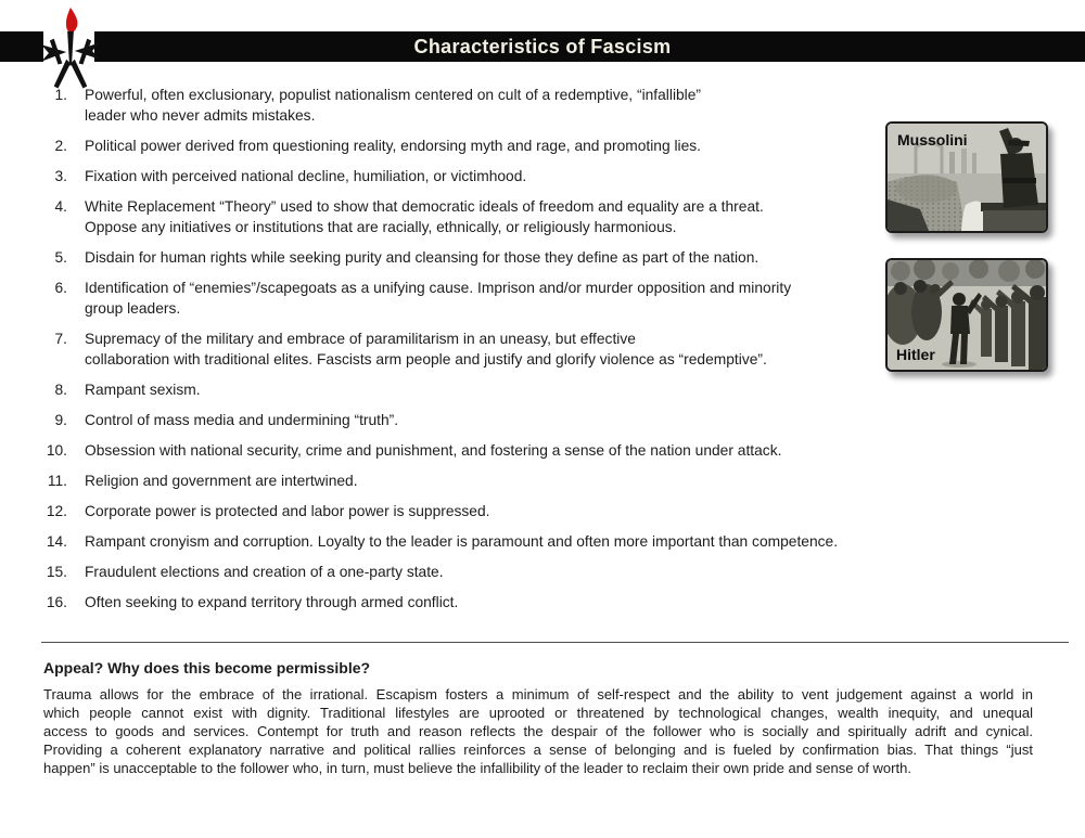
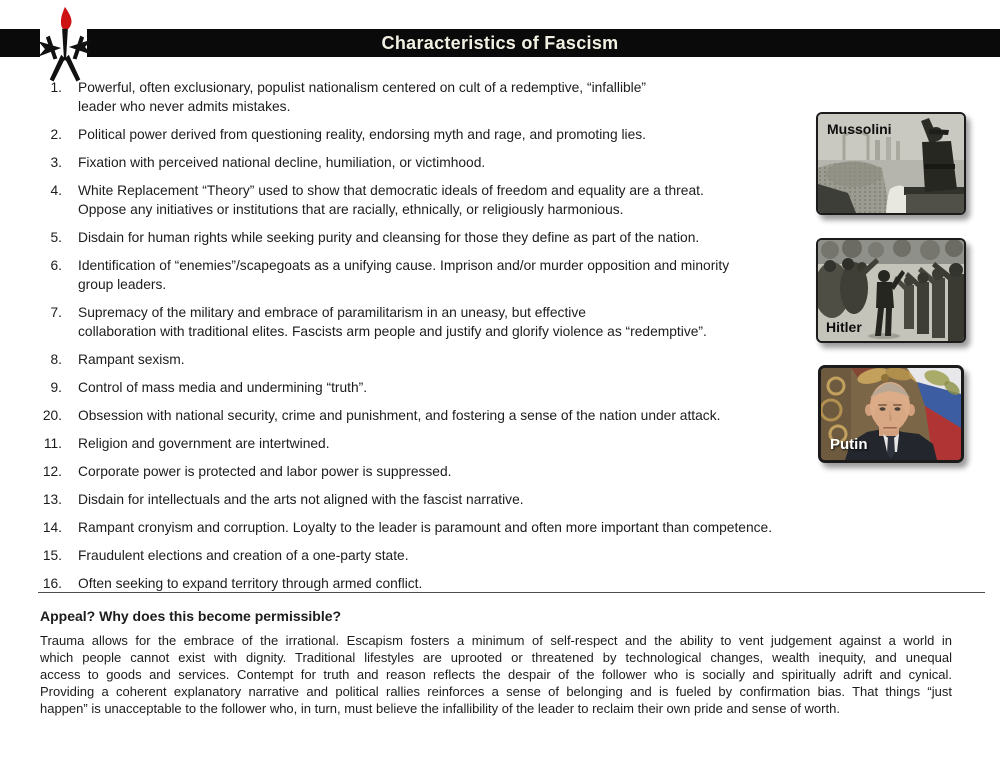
  Characteristics of Fascism
  1.
  Powerful, often exclusionary, populist nationalism centered on cult of a redemptive, “infallible”
  leader who never admits mistakes.
  2.
  Political power derived from questioning reality, endorsing myth and rage, and promoting lies.
  3.
  Fixation with perceived national decline, humiliation, or victimhood.
  4.
  White Replacement “Theory” used to show that democratic ideals of freedom and equality are a threat.
  Oppose any initiatives or institutions that are racially, ethnically, or religiously harmonious.
  5.
  Disdain for human rights while seeking purity and cleansing for those they define as part of the nation.
  6.
  Identification of “enemies”/scapegoats as a unifying cause. Imprison and/or murder opposition and minority
  group leaders.
  7.
  Supremacy of the military and embrace of paramilitarism in an uneasy, but effective
  collaboration with traditional elites. Fascists arm people and justify and glorify violence as “redemptive”.
  8.
  Rampant sexism.
  9.
  Control of mass media and undermining “truth”.
- 10.
+ 20.
  Obsession with national security, crime and punishment, and fostering a sense of the nation under attack.
  11.
  Religion and government are intertwined.
  12.
  Corporate power is protected and labor power is suppressed.
+ 13.
+ Disdain for intellectuals and the arts not aligned with the fascist narrative.
  14.
  Rampant cronyism and corruption. Loyalty to the leader is paramount and often more important than competence.
  15.
  Fraudulent elections and creation of a one-party state.
  16.
  Often seeking to expand territory through armed conflict.
  Mussolini
  Hitler
+ Putin
  Appeal? Why does this become permissible?
  Trauma allows for the embrace of the irrational. Escapism fosters a minimum of self-respect and the ability to vent judgement against a world in
  which people cannot exist with dignity. Traditional lifestyles are uprooted or threatened by technological changes, wealth inequity, and unequal
  access to goods and services. Contempt for truth and reason reflects the despair of the follower who is socially and spiritually adrift and cynical.
  Providing a coherent explanatory narrative and political rallies reinforces a sense of belonging and is fueled by confirmation bias. That things “just
  happen” is unacceptable to the follower who, in turn, must believe the infallibility of the leader to reclaim their own pride and sense of worth.
